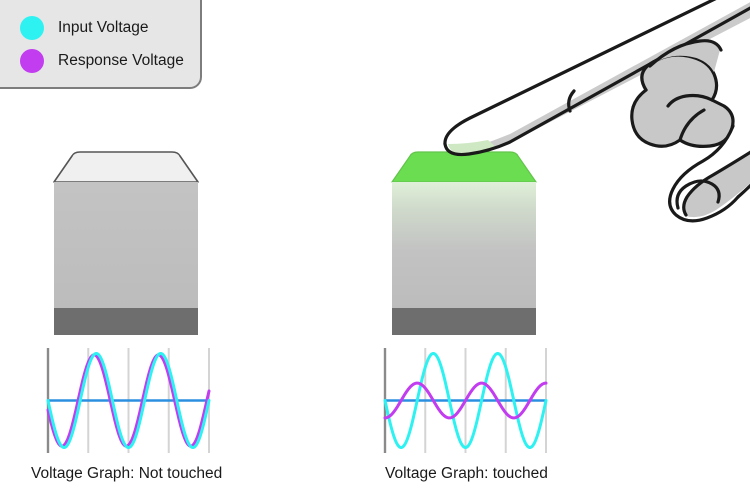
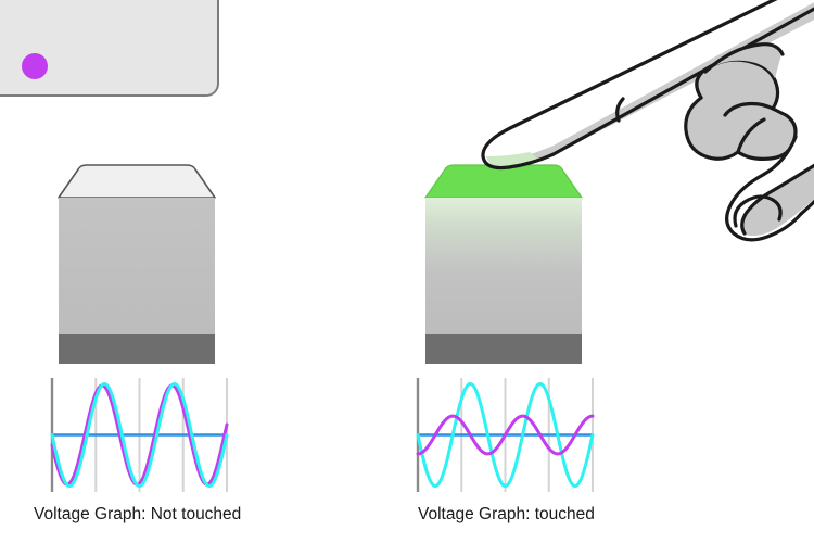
- Input Voltage
- Response Voltage
  Voltage Graph: Not touched
  Voltage Graph: touched
